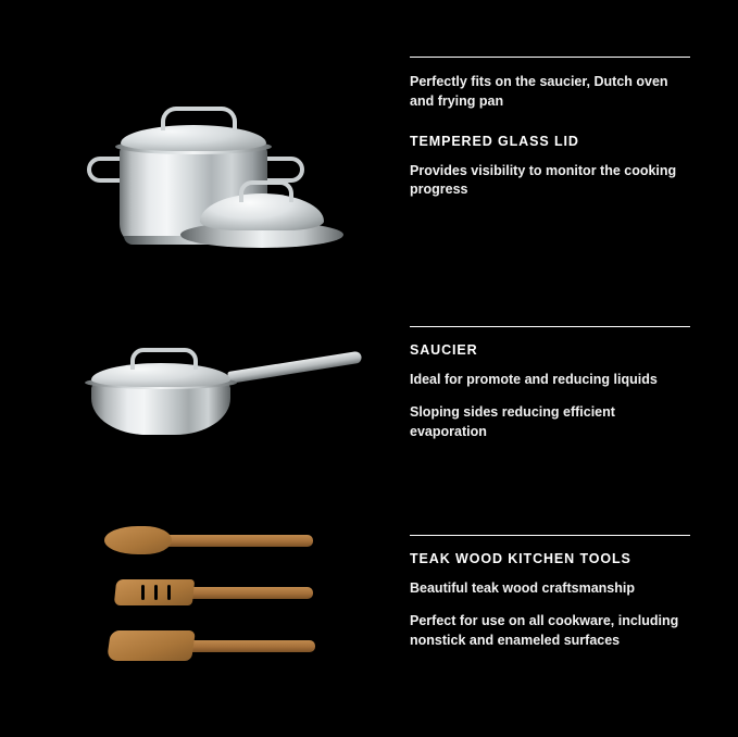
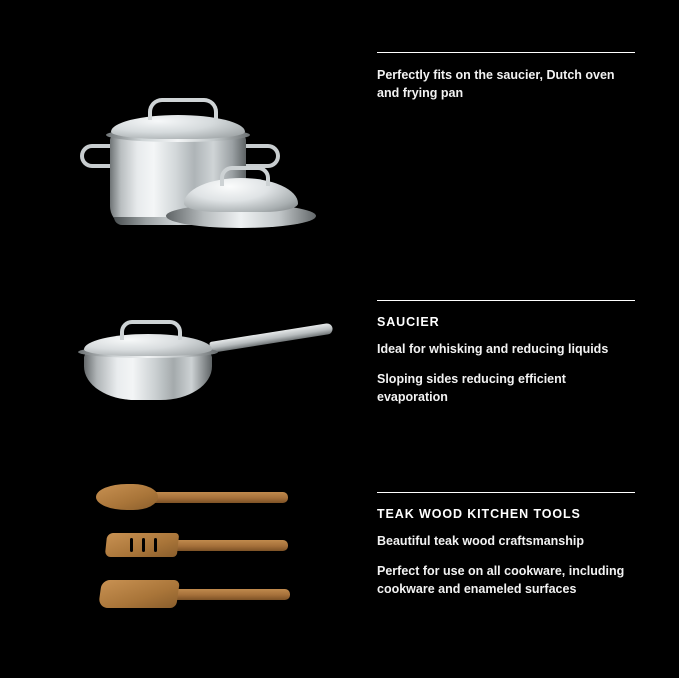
  Perfectly fits on the saucier, Dutch oven and frying pan
- TEMPERED GLASS LID
- Provides visibility to monitor the cooking progress
  SAUCIER
- Ideal for promote and reducing liquids
+ Ideal for whisking and reducing liquids
  Sloping sides reducing efficient evaporation
  TEAK WOOD KITCHEN TOOLS
  Beautiful teak wood craftsmanship
- Perfect for use on all cookware, including nonstick and enameled surfaces
+ Perfect for use on all cookware, including cookware and enameled surfaces
